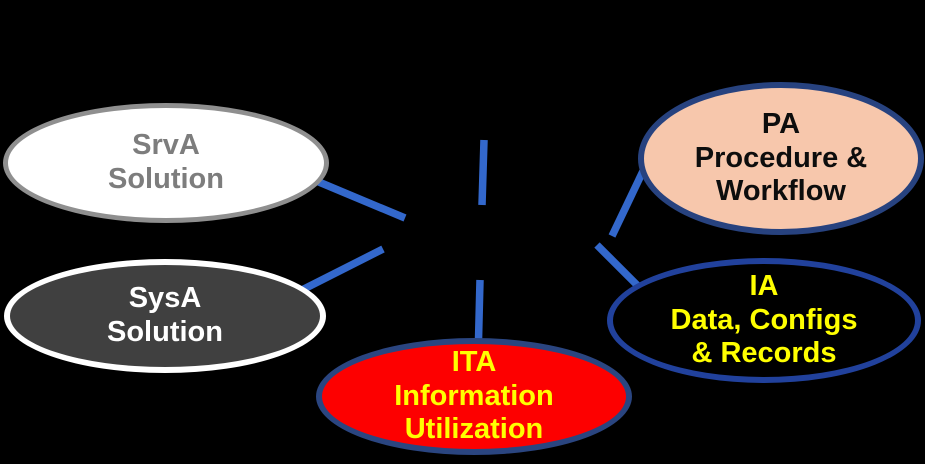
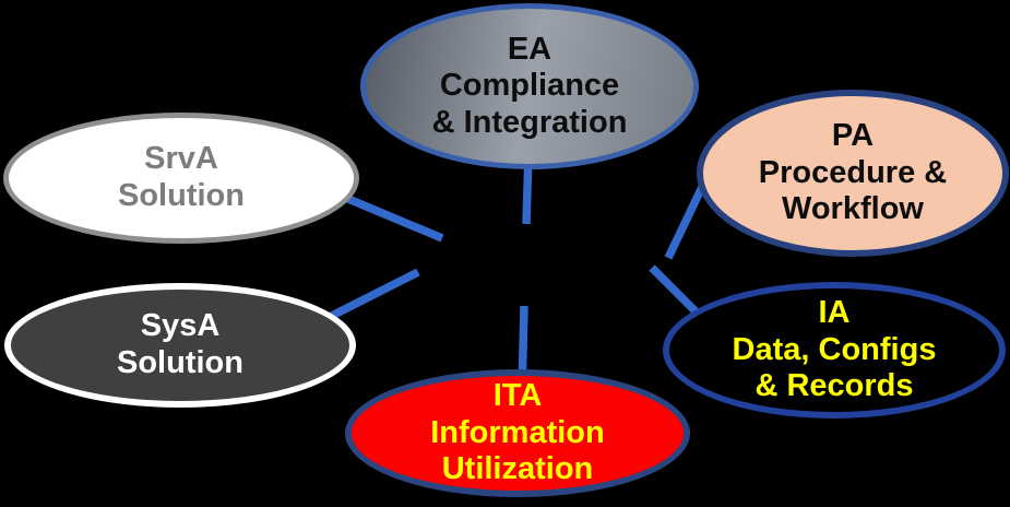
+ EA
+ Compliance
+ & Integration
  SrvA
  Solution
  PA
  Procedure &
  Workflow
  SysA
  Solution
  IA
  Data, Configs
  & Records
  ITA
  Information
  Utilization
